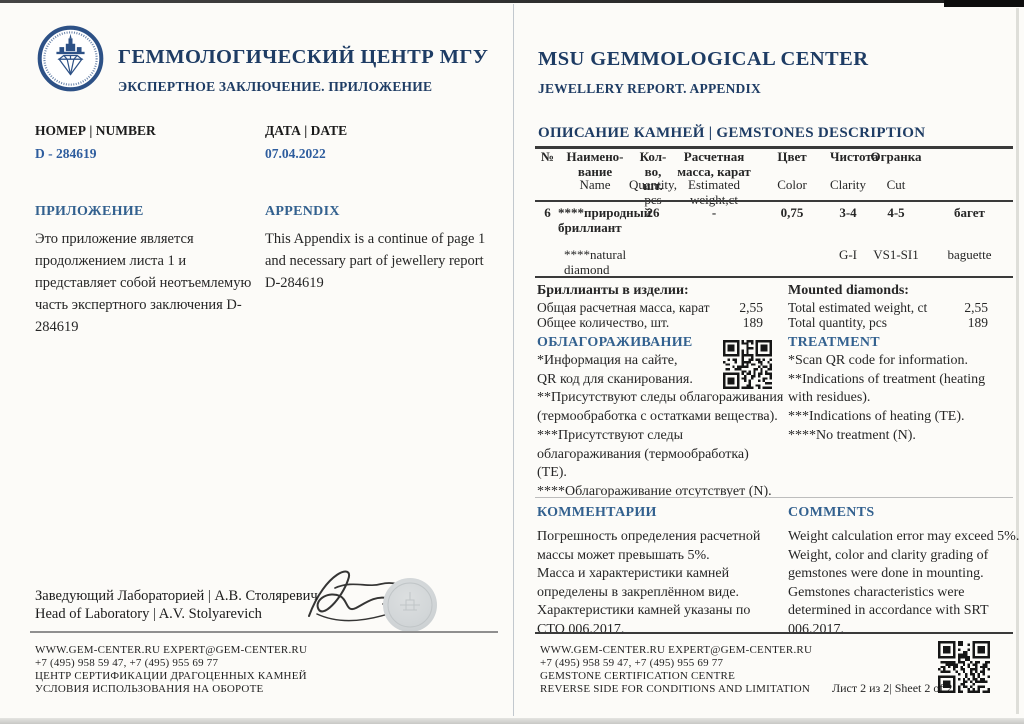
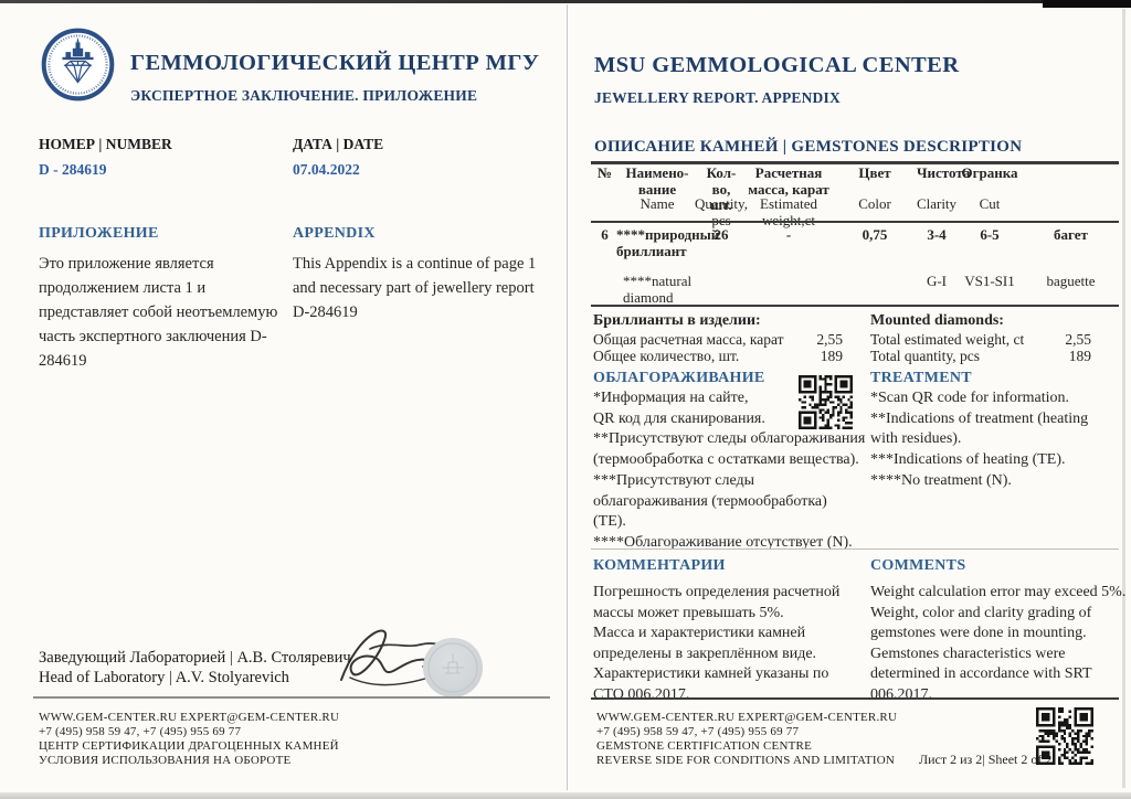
  ГЕММОЛОГИЧЕСКИЙ ЦЕНТР МГУ
  ЭКСПЕРТНОЕ ЗАКЛЮЧЕНИЕ. ПРИЛОЖЕНИЕ
  НОМЕР | NUMBER
  D - 284619
  ДАТА | DATE
  07.04.2022
  ПРИЛОЖЕНИЕ
  Это приложение является
  продолжением листа 1 и
  представляет собой неотъемлемую
  часть экспертного заключения D-
  284619
  APPENDIX
  This Appendix is a continue of page 1
  and necessary part of jewellery report
  D-284619
  Заведующий Лабораторией | А.В. Столяревич
  Head of Laboratory | A.V. Stolyarevich
  WWW.GEM-CENTER.RU EXPERT@GEM-CENTER.RU
  +7 (495) 958 59 47, +7 (495) 955 69 77
  ЦЕНТР СЕРТИФИКАЦИИ ДРАГОЦЕННЫХ КАМНЕЙ
  УСЛОВИЯ ИСПОЛЬЗОВАНИЯ НА ОБОРОТЕ
  MSU GEMMOLOGICAL CENTER
  JEWELLERY REPORT. APPENDIX
  ОПИСАНИЕ КАМНЕЙ | GEMSTONES DESCRIPTION
  №
  Наимено-
  вание
  Name
  Кол-во,
  шт.
  Quantity,
  pcs
  Расчетная
  масса, карат
  Estimated
  weight,ct
  Цвет
  Color
  Чистота
  Clarity
  Огранка
  Cut
  6
  ****природн
  бриллиант
  26
  -
  0,75
  3-4
- 4-5
+ 6-5
  багет
  ****natural
  diamond
  G-I
  VS1-SI1
  baguette
  Бриллианты в изделии:
  Общая расчетная масса, карат
  2,55
  Общее количество, шт.
  189
  Mounted diamonds:
  Total estimated weight, ct
  2,55
  Total quantity, pcs
  189
  ОБЛАГОРАЖИВАНИЕ
  TREATMENT
  *Информация на сайте,
  QR код для сканирования.
  **Присутствуют следы облагораживания
  (термообработка с остатками вещества).
  ***Присутствуют следы
  облагораживания (термообработка)
  (ТЕ).
  ****Облагораживание отсутствует (N).
  *Scan QR code for information.
  **Indications of treatment (heating
  with residues).
  ***Indications of heating (TE).
  ****No treatment (N).
  КОММЕНТАРИИ
  COMMENTS
  Погрешность определения расчетной
  массы может превышать 5%.
  Масса и характеристики камней
  определены в закреплённом виде.
  Характеристики камней указаны по
  СТО 006.2017.
  Weight calculation error may exceed 5%.
  Weight, color and clarity grading of
  gemstones were done in mounting.
  Gemstones characteristics were
  determined in accordance with SRT
  006.2017.
  WWW.GEM-CENTER.RU EXPERT@GEM-CENTER.RU
  +7 (495) 958 59 47, +7 (495) 955 69 77
  GEMSTONE CERTIFICATION CENTRE
  REVERSE SIDE FOR CONDITIONS AND LIMITATION
  Лист 2 из 2| Sheet 2 of
